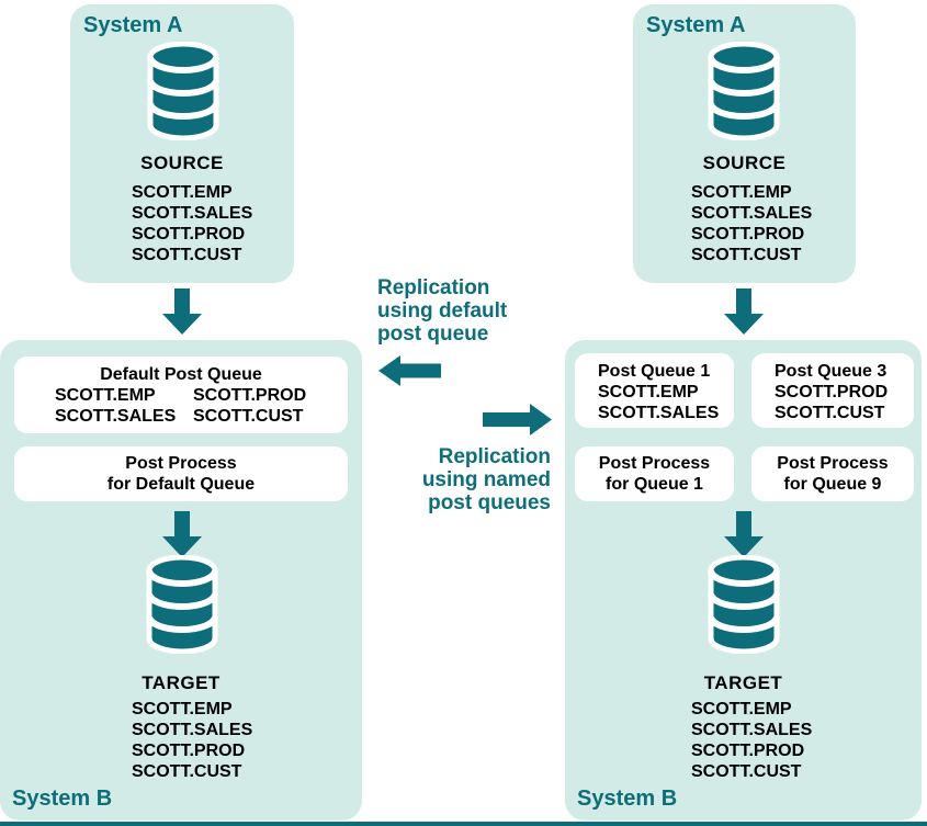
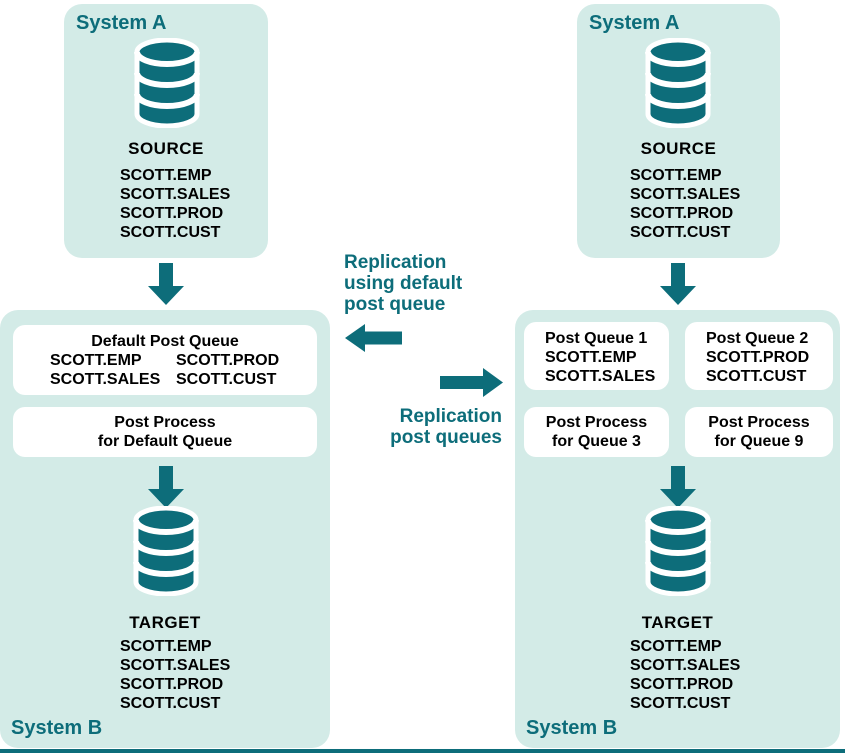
  System A
  SOURCE
  SCOTT.EMP
  SCOTT.SALES
  SCOTT.PROD
  SCOTT.CUST
  System A
  SOURCE
  SCOTT.EMP
  SCOTT.SALES
  SCOTT.PROD
  SCOTT.CUST
  Default Post Queue
  SCOTT.EMP
  SCOTT.PROD
  SCOTT.SALES
  SCOTT.CUST
  Post Process
  for Default Queue
  TARGET
  SCOTT.EMP
  SCOTT.SALES
  SCOTT.PROD
  SCOTT.CUST
  System B
  Post Queue 1
  SCOTT.EMP
  SCOTT.SALES
- Post Queue 3
+ Post Queue 2
  SCOTT.PROD
  SCOTT.CUST
  Post Process
- for Queue 1
+ for Queue 3
  Post Process
  for Queue 9
  TARGET
  SCOTT.EMP
  SCOTT.SALES
  SCOTT.PROD
  SCOTT.CUST
  System B
  Replication
  using default
  post queue
  Replication
- using named
  post queues
